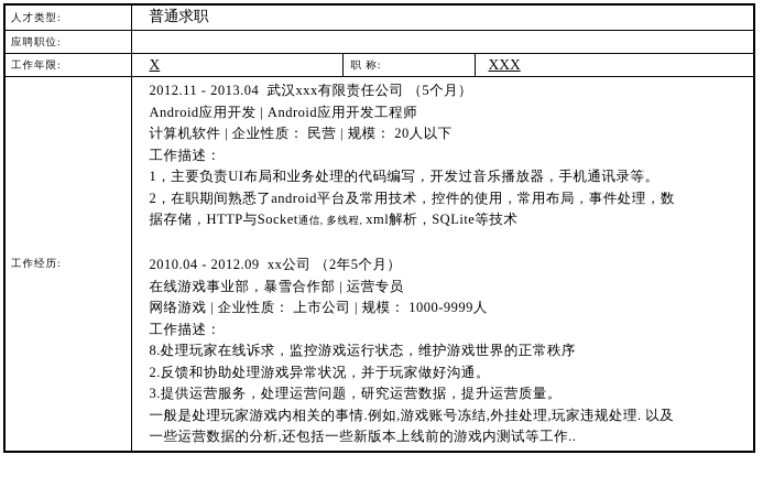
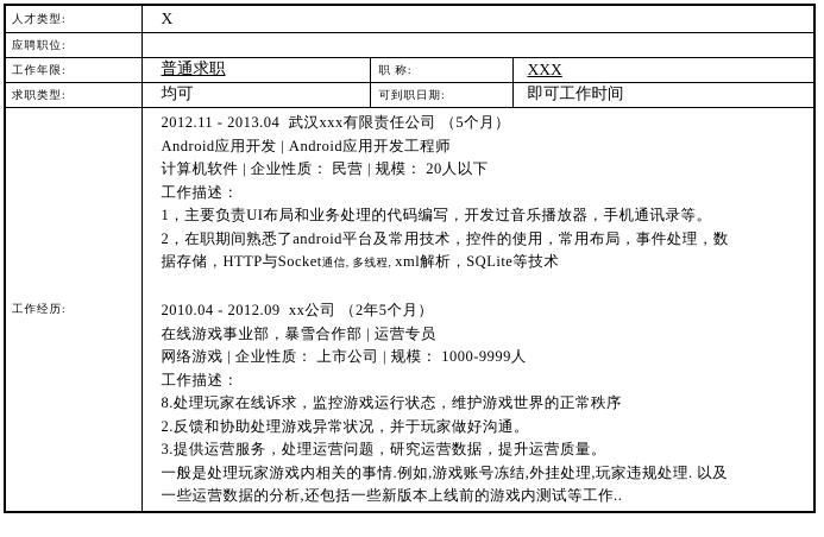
- 人才类型:	普通求职
+ 人才类型:	X
  应聘职位:
- 工作年限:	X	职 称:	XXX
+ 工作年限:	普通求职	职 称:	XXX
+ 求职类型:	均可	可到职日期:	即可工作时间
  工作经历:	2012.11 - 2013.04 武汉xxx有限责任公司 （5个月） Android应用开发 | Android应用开发工程师 计算机软件 | 企业性质： 民营 | 规模： 20人以下 工作描述： 1，主要负责UI布局和业务处理的代码编写，开发过音乐播放器，手机通讯录等。 2，在职期间熟悉了android平台及常用技术，控件的使用，常用布局，事件处理，数 据存储，HTTP与Socket通信, 多线程, xml解析，SQLite等技术 2010.04 - 2012.09 xx公司 （2年5个月） 在线游戏事业部，暴雪合作部 | 运营专员 网络游戏 | 企业性质： 上市公司 | 规模： 1000-9999人 工作描述： 8.处理玩家在线诉求，监控游戏运行状态，维护游戏世界的正常秩序 2.反馈和协助处理游戏异常状况，并于玩家做好沟通。 3.提供运营服务，处理运营问题，研究运营数据，提升运营质量。 一般是处理玩家游戏内相关的事情.例如,游戏账号冻结,外挂处理,玩家违规处理. 以及 一些运营数据的分析,还包括一些新版本上线前的游戏内测试等工作..
